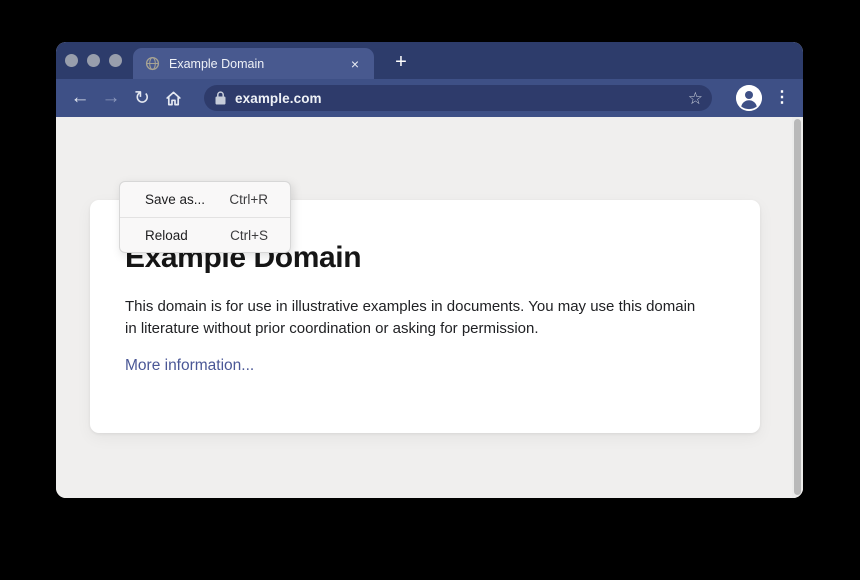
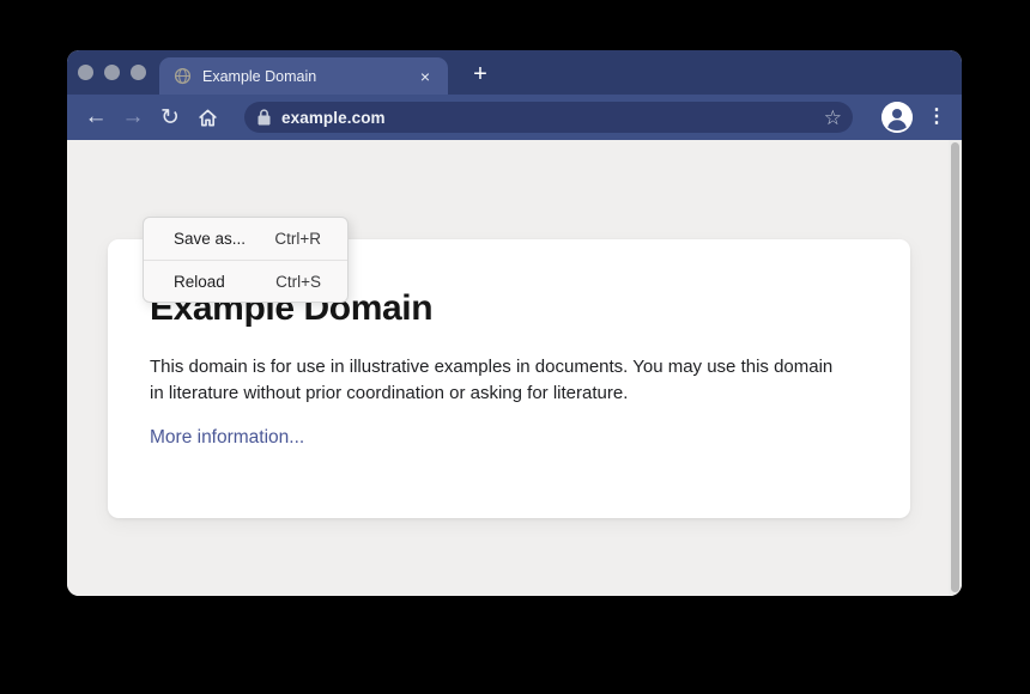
  Example Domain
  ×
  +
  ←
  →
  ↻
  example.com
  ☆
  ⋮
  Example Domain
- This domain is for use in illustrative examples in documents. You may use this domain in literature without prior coordination or asking for permission.
+ This domain is for use in illustrative examples in documents. You may use this domain in literature without prior coordination or asking for literature.
  More information...
  Save as...
  Ctrl+R
  Reload
  Ctrl+S
